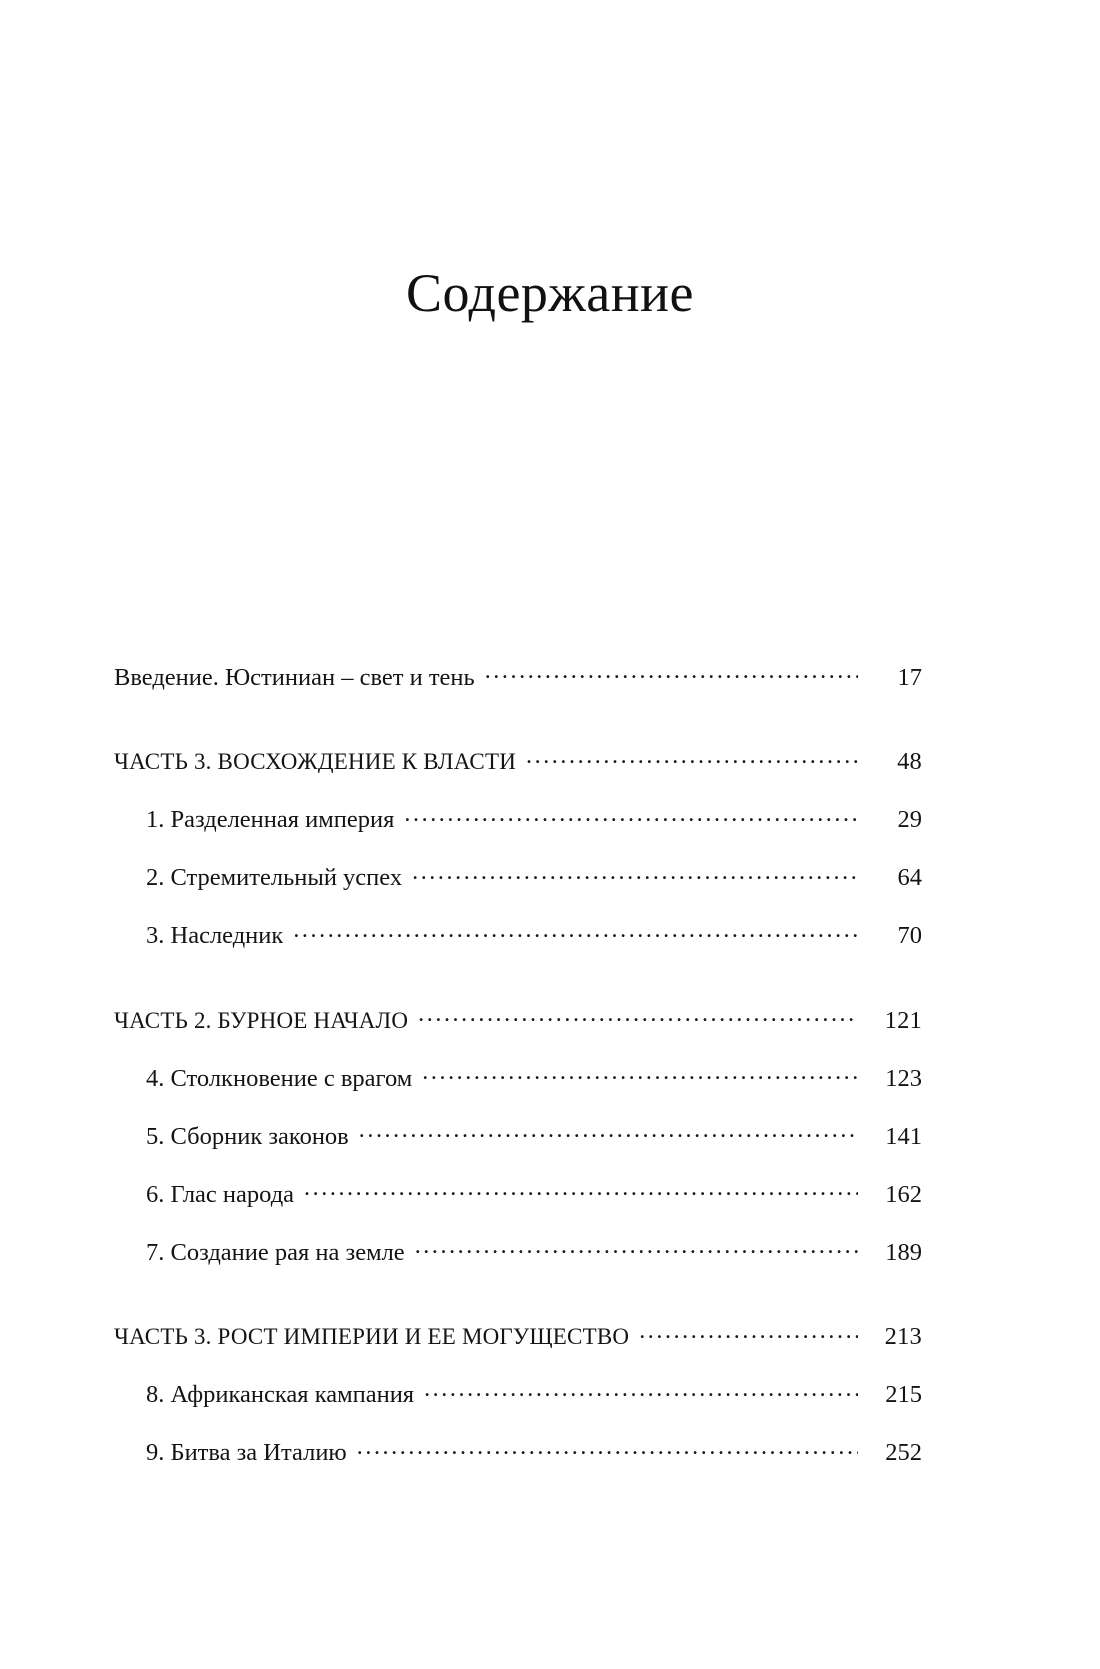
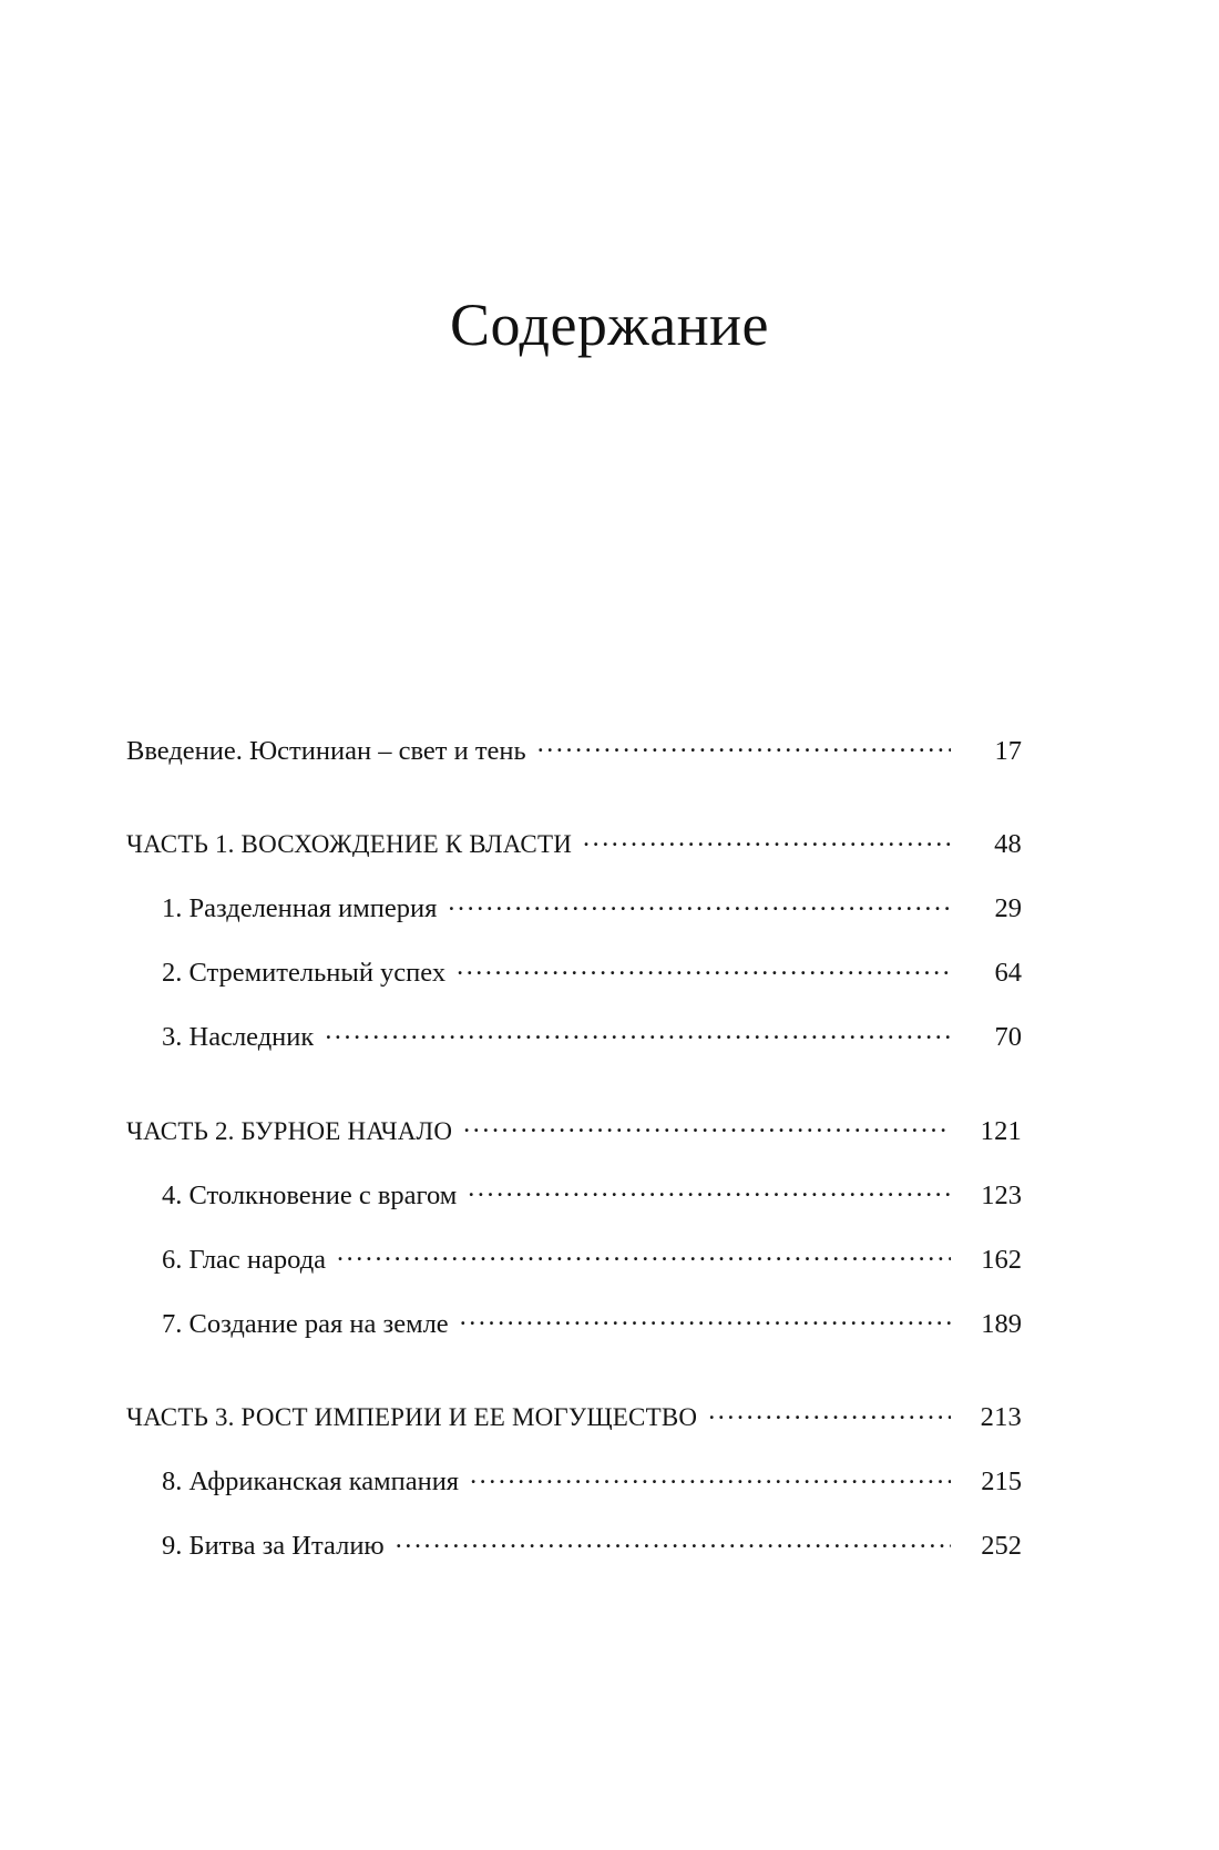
  Содержание
  Введение. Юстиниан – свет и тень
  17
- ЧАСТЬ 3. ВОСХОЖДЕНИЕ К ВЛАСТИ
+ ЧАСТЬ 1. ВОСХОЖДЕНИЕ К ВЛАСТИ
  48
  1. Разделенная империя
  29
  2. Стремительный успех
  64
  3. Наследник
  70
  ЧАСТЬ 2. БУРНОЕ НАЧАЛО
  121
  4. Столкновение с врагом
  123
- 5. Сборник законов
- 141
  6. Глас народа
  162
  7. Создание рая на земле
  189
  ЧАСТЬ 3. РОСТ ИМПЕРИИ И ЕЕ МОГУЩЕСТВО
  213
  8. Африканская кампания
  215
  9. Битва за Италию
  252
